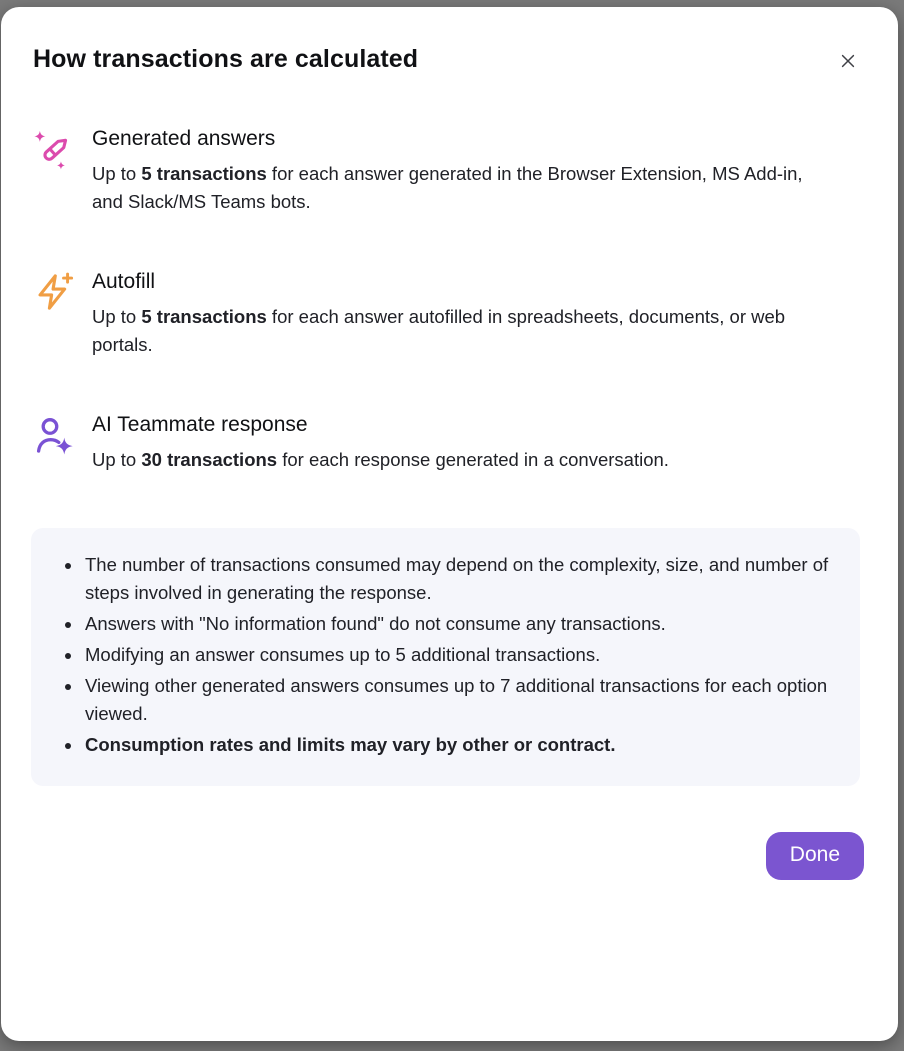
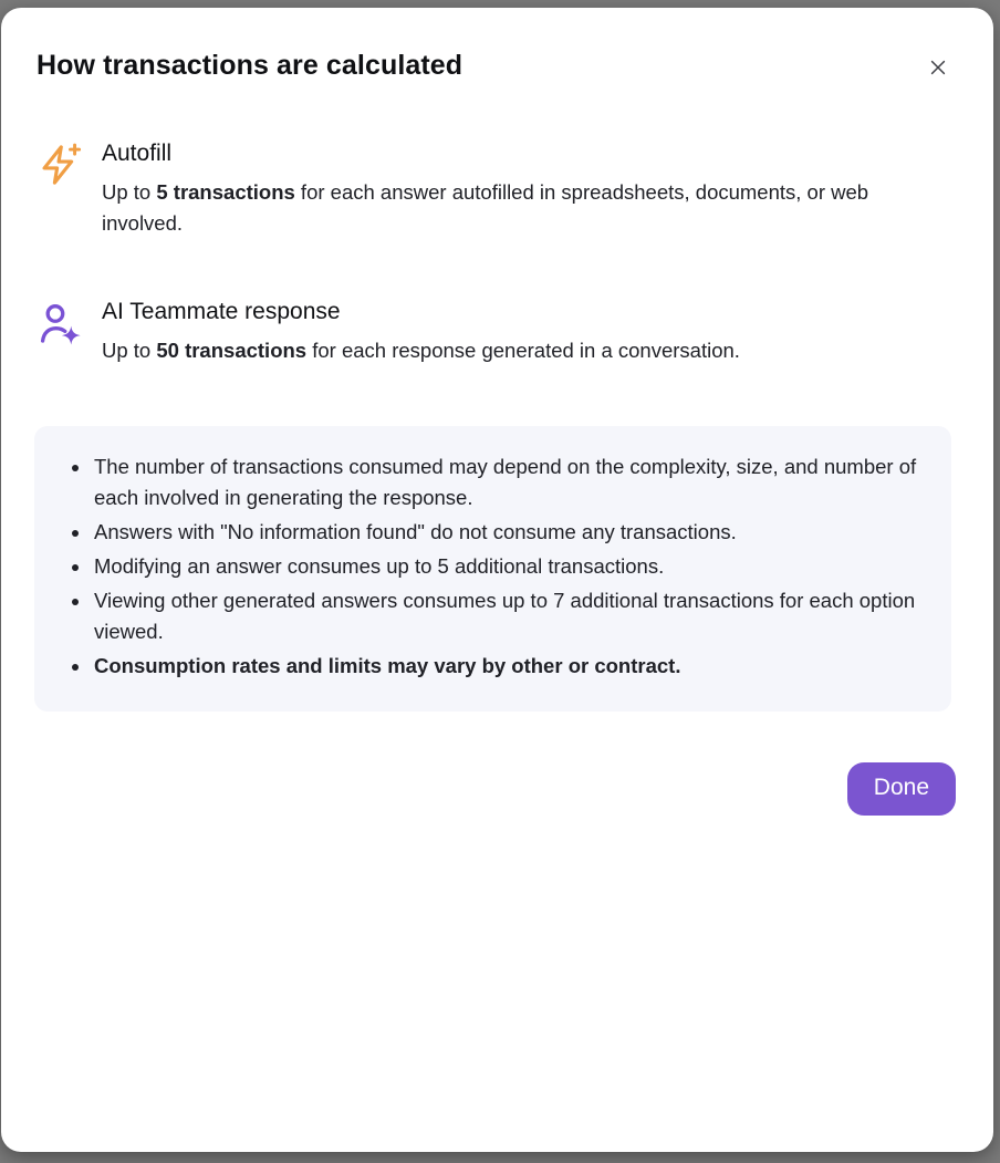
  How transactions are calculated
- Generated answers
- Up to 5 transactions for each answer generated in the Browser Extension, MS Add-in, and Slack/MS Teams bots.
  Autofill
- Up to 5 transactions for each answer autofilled in spreadsheets, documents, or web portals.
+ Up to 5 transactions for each answer autofilled in spreadsheets, documents, or web involved.
  AI Teammate response
- Up to 30 transactions for each response generated in a conversation.
+ Up to 50 transactions for each response generated in a conversation.
- The number of transactions consumed may depend on the complexity, size, and number of steps involved in generating the response.
+ The number of transactions consumed may depend on the complexity, size, and number of each involved in generating the response.
  Answers with "No information found" do not consume any transactions.
  Modifying an answer consumes up to 5 additional transactions.
  Viewing other generated answers consumes up to 7 additional transactions for each option viewed.
  Consumption rates and limits may vary by other or contract.
  Done
